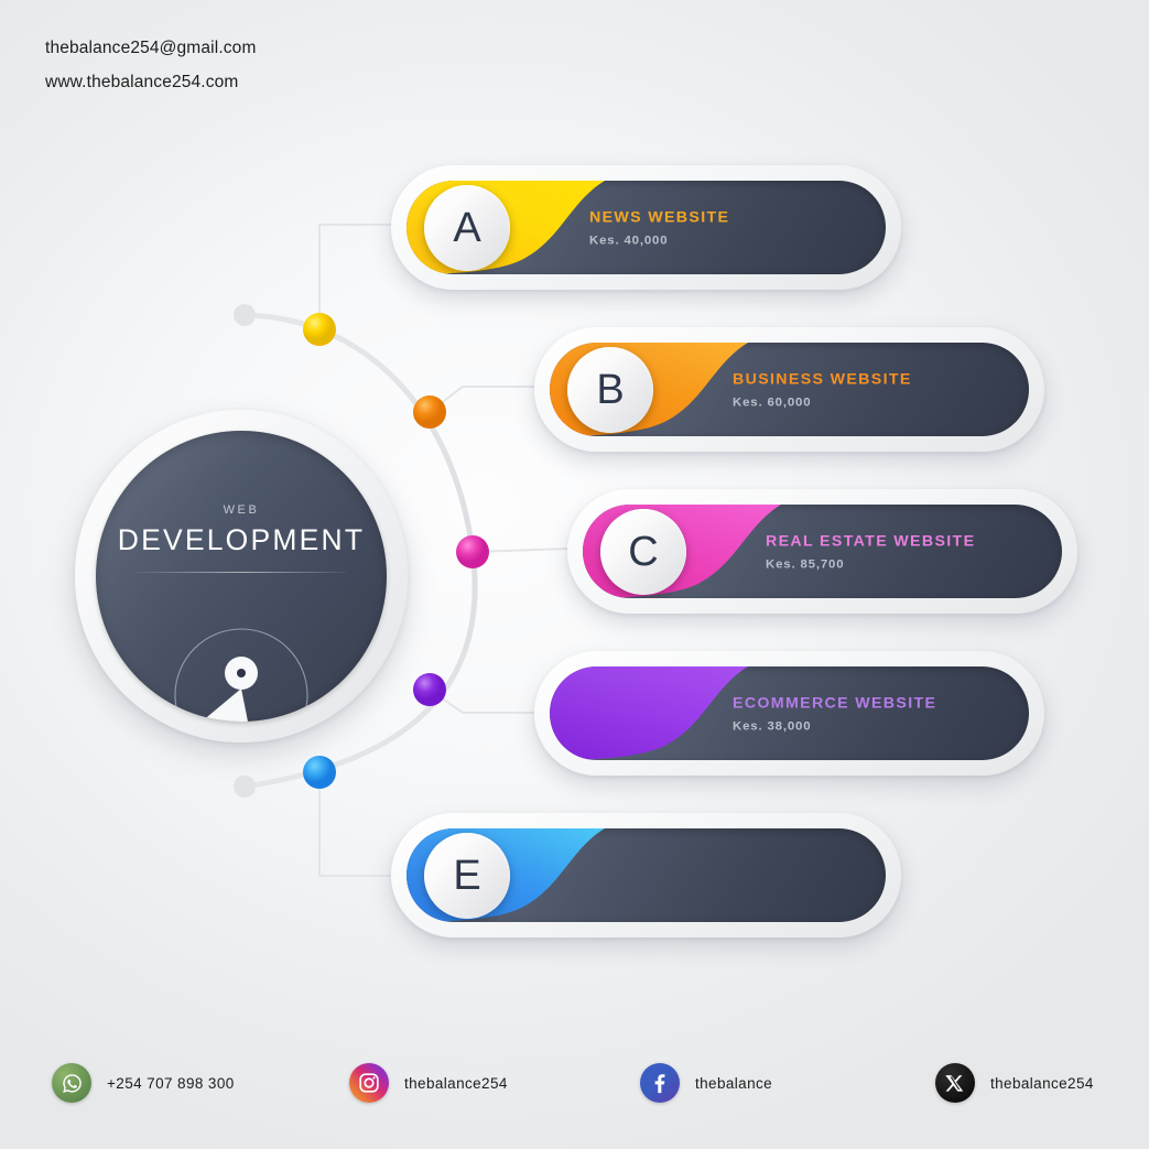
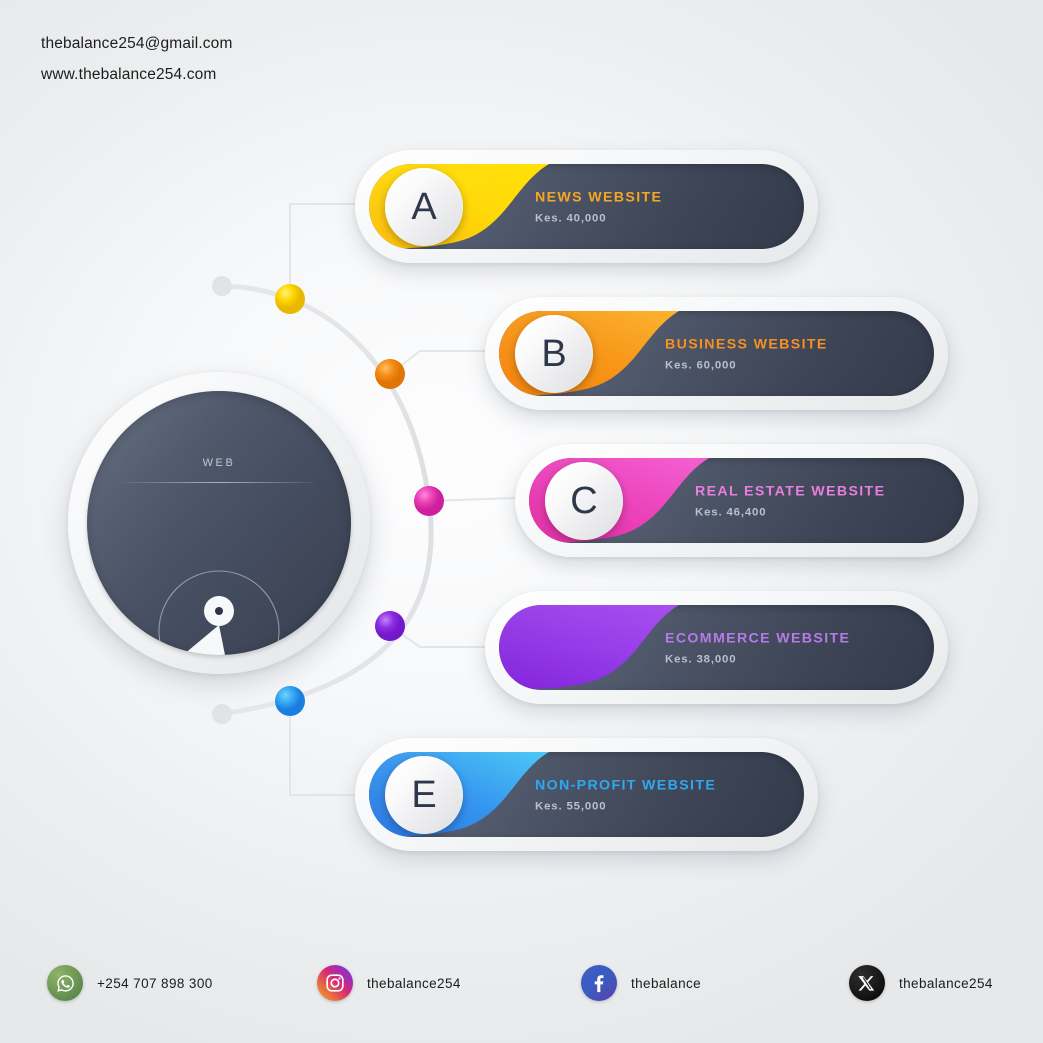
  thebalance254@gmail.com
  www.thebalance254.com
  WEB
- DEVELOPMENT
  A
  NEWS WEBSITE
  Kes. 40,000
  B
  BUSINESS WEBSITE
  Kes. 60,000
  C
  REAL ESTATE WEBSITE
- Kes. 85,700
+ Kes. 46,400
  ECOMMERCE WEBSITE
  Kes. 38,000
  E
+ NON-PROFIT WEBSITE
+ Kes. 55,000
  +254 707 898 300
  thebalance254
  thebalance
  thebalance254
